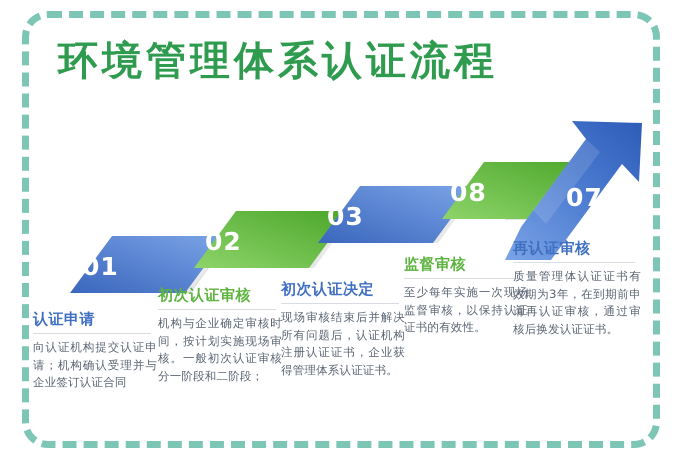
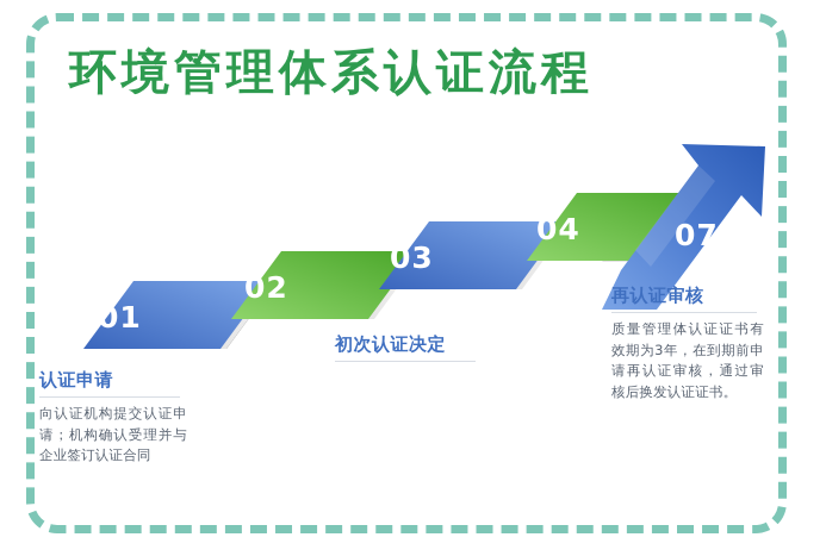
  环境管理体系认证流程
  01
  02
  03
- 08
+ 04
  07
  认证申请
  向认证机构提交认证申请；机构确认受理并与企业签订认证合同
- 初次认证审核
- 机构与企业确定审核时间，按计划实施现场审核。一般初次认证审核分一阶段和二阶段；
  初次认证决定
- 现场审核结束后并解决所有问题后，认证机构注册认证证书，企业获得管理体系认证证书。
- 监督审核
- 至少每年实施一次现场监督审核，以保持认证证书的有效性。
  再认证审核
  质量管理体认证证书有效期为3年，在到期前申请再认证审核，通过审核后换发认证证书。
